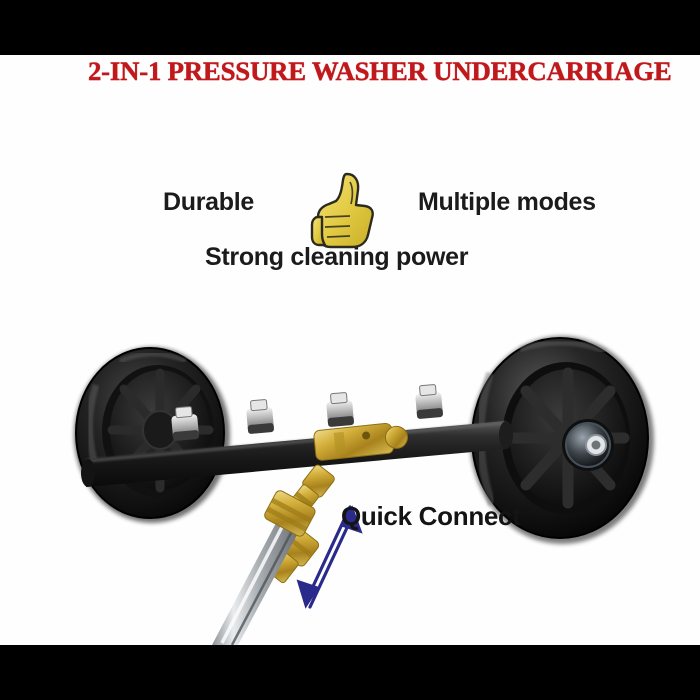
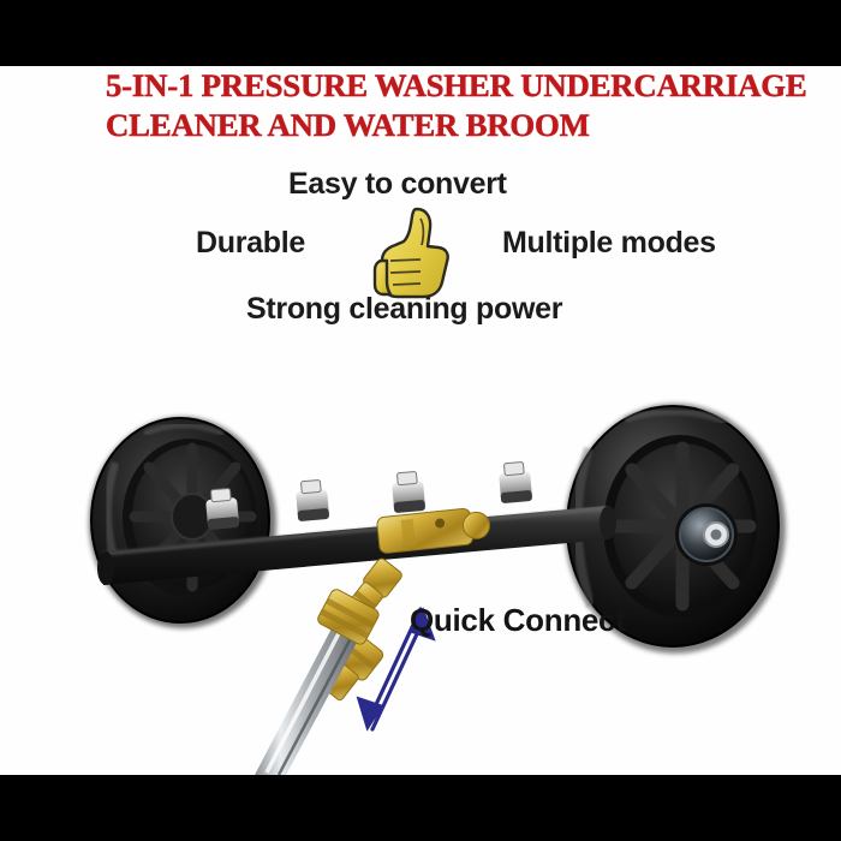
- 2-IN-1 PRESSURE WASHER UNDERCARRIAGE
+ 5-IN-1 PRESSURE WASHER UNDERCARRIAGE
+ CLEANER AND WATER BROOM
+ Easy to convert
  Durable
  Multiple modes
  Strong cleaning power
  Quick Connect
